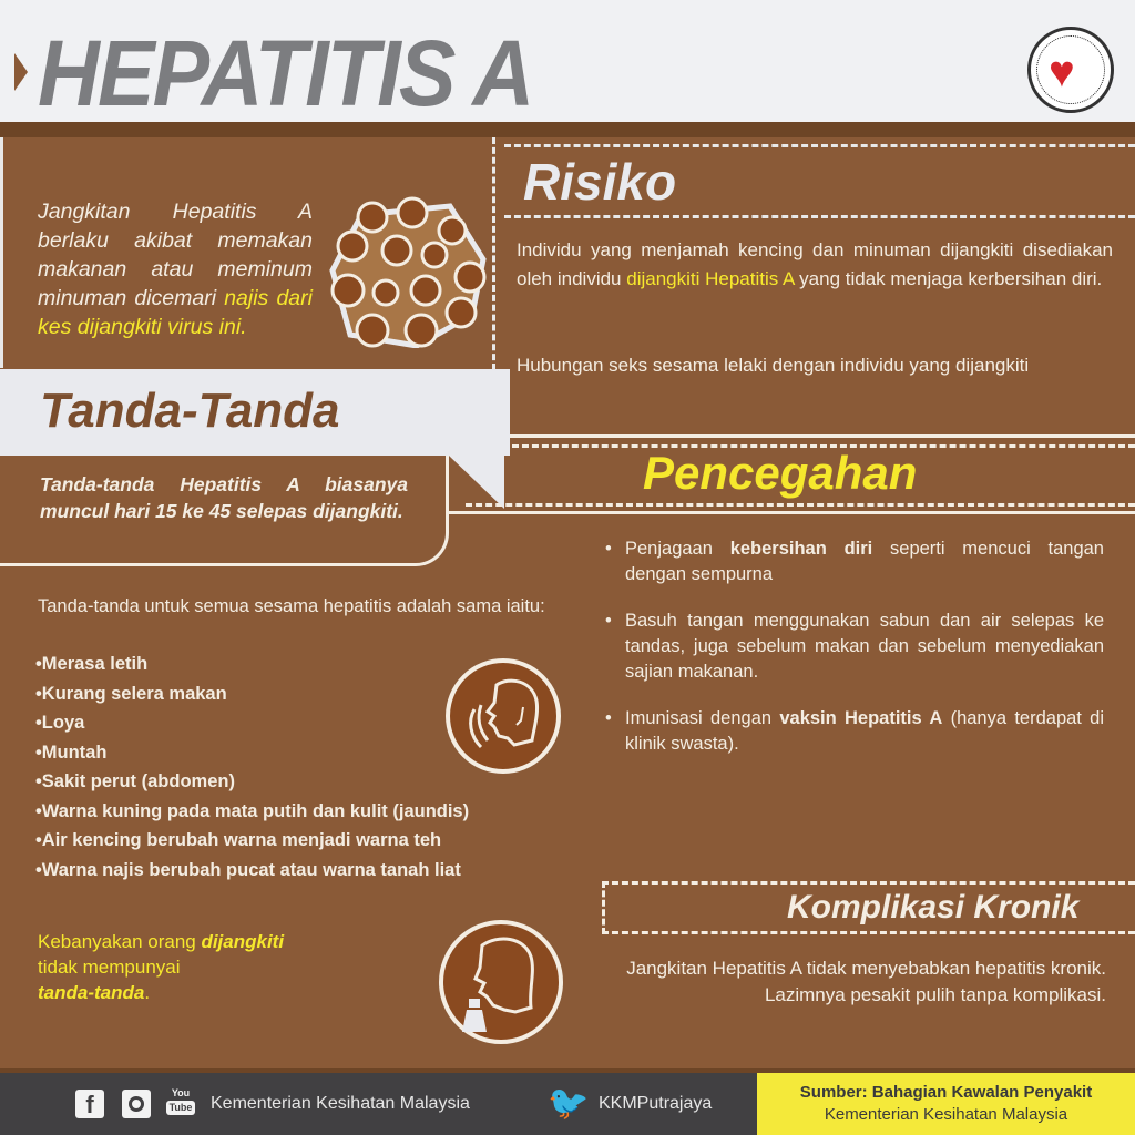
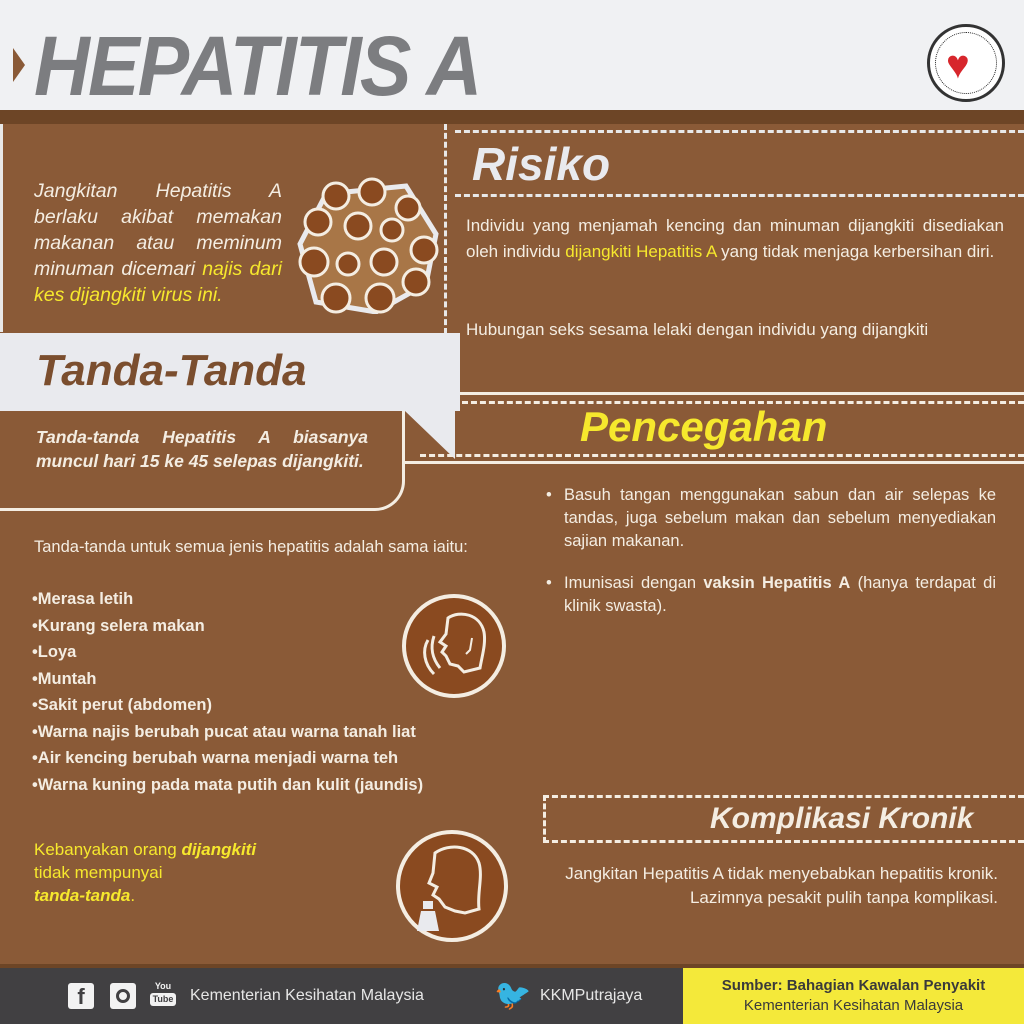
  HEPATITIS A
  ♥
  Jangkitan Hepatitis A berlaku akibat memakan makanan atau meminum minuman dicemari najis dari kes dijangkiti virus ini.
  Risiko
  Individu yang menjamah kencing dan minuman dijangkiti disediakan oleh individu dijangkiti Hepatitis A yang tidak menjaga kerbersihan diri.
  Hubungan seks sesama lelaki dengan individu yang dijangkiti
  Pencegahan
  Tanda-Tanda
  Tanda-tanda Hepatitis A biasanya muncul hari 15 ke 45 selepas dijangkiti.
- Tanda-tanda untuk semua sesama hepatitis adalah sama iaitu:
+ Tanda-tanda untuk semua jenis hepatitis adalah sama iaitu:
  Merasa letih
  Kurang selera makan
  Loya
  Muntah
  Sakit perut (abdomen)
- Warna kuning pada mata putih dan kulit (jaundis)
+ Warna najis berubah pucat atau warna tanah liat
  Air kencing berubah warna menjadi warna teh
- Warna najis berubah pucat atau warna tanah liat
+ Warna kuning pada mata putih dan kulit (jaundis)
  Kebanyakan orang dijangkiti
  tidak mempunyai
  tanda-tanda.
- Penjagaan kebersihan diri seperti mencuci tangan dengan sempurna
  Basuh tangan menggunakan sabun dan air selepas ke tandas, juga sebelum makan dan sebelum menyediakan sajian makanan.
  Imunisasi dengan vaksin Hepatitis A (hanya terdapat di klinik swasta).
  Komplikasi Kronik
  Jangkitan Hepatitis A tidak menyebabkan hepatitis kronik. Lazimnya pesakit pulih tanpa komplikasi.
  f
  You
  Tube
  Kementerian Kesihatan Malaysia
  🐦
  KKMPutrajaya
  Sumber: Bahagian Kawalan Penyakit
  Kementerian Kesihatan Malaysia
